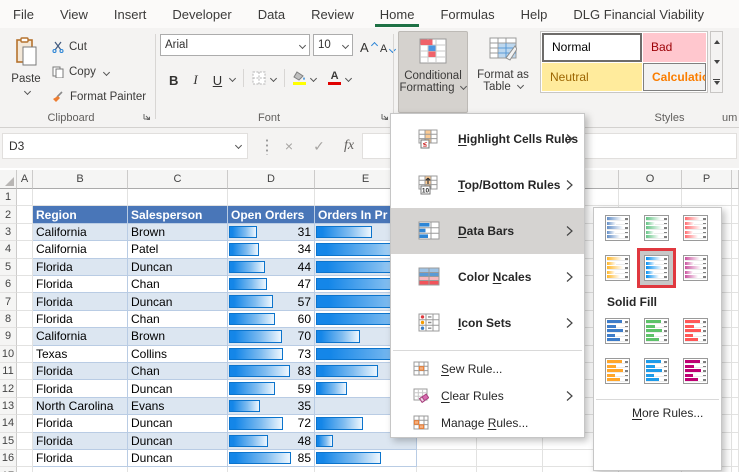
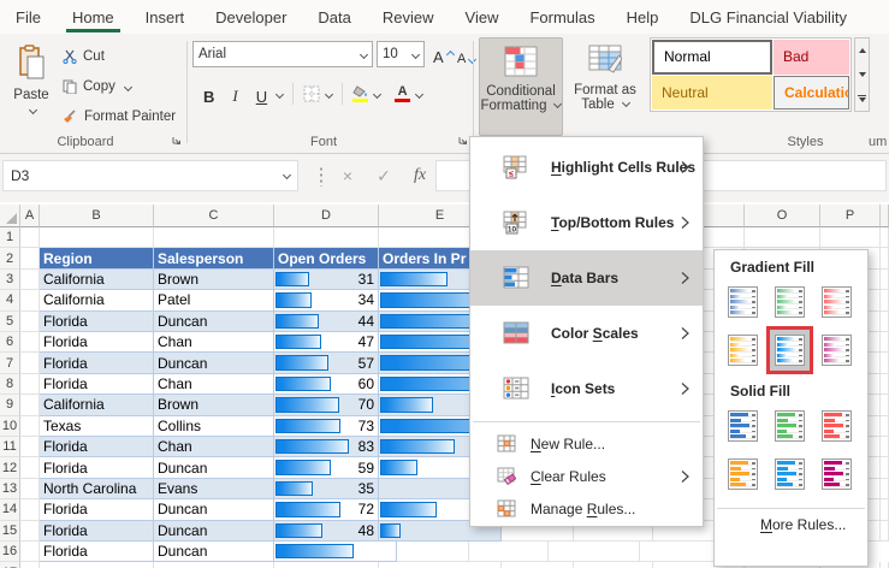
  File
- View
+ Home
  Insert
  Developer
  Data
  Review
- Home
+ View
  Formulas
  Help
  DLG Financial Viability
  Paste
  Cut
  Copy
  Format Painter
  Clipboard
  Arial
  10
  A
  A
  B
  I
  U
  A
  Font
  Conditional
  Formatting
  Format as
  Table
  Normal
  Bad
  Neutral
  Calculatio
  Styles
  um
  D3
  ×
  ✓
  fx
  A
  B
  C
  D
  E
  O
  P
  1
  2
  Region
  Salesperson
  Open Orders
  Orders In Pr
  3
  California
  Brown
  31
  4
  California
  Patel
  34
  5
  Florida
  Duncan
  44
  6
  Florida
  Chan
  47
  7
  Florida
  Duncan
  57
  8
  Florida
  Chan
  60
  9
  California
  Brown
  70
  10
  Texas
  Collins
  73
  11
  Florida
  Chan
  83
  12
  Florida
  Duncan
  59
  13
  North Carolina
  Evans
  35
  14
  Florida
  Duncan
  72
  15
  Florida
  Duncan
  48
  16
  Florida
  Duncan
- 85
  Highlight Cells Rules
  Top/Bottom Rules
  Data Bars
- Color Ncales
+ Color Scales
  Icon Sets
- Sew Rule...
+ New Rule...
  Clear Rules
  Manage Rules...
+ Gradient Fill
  Solid Fill
  More Rules...
